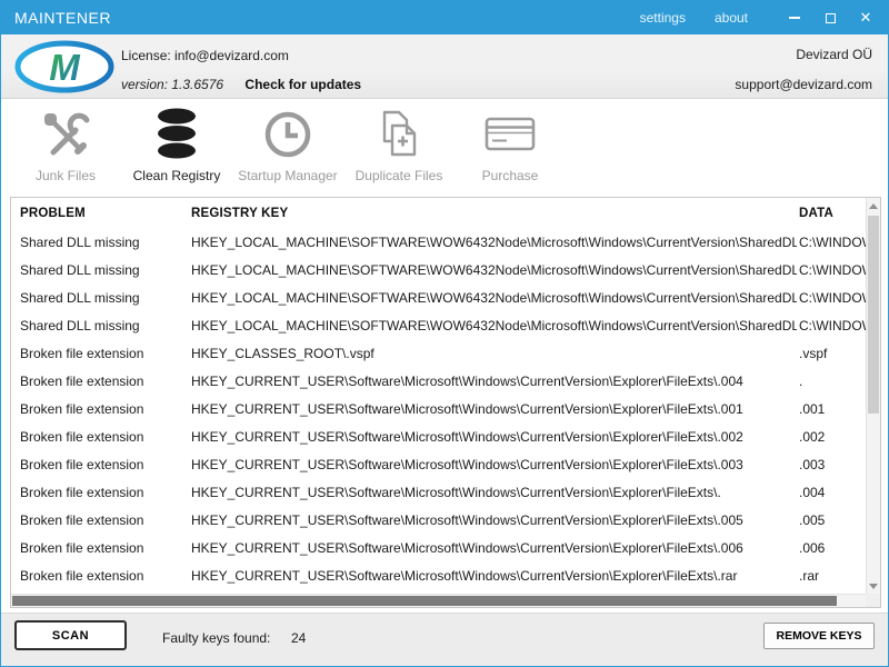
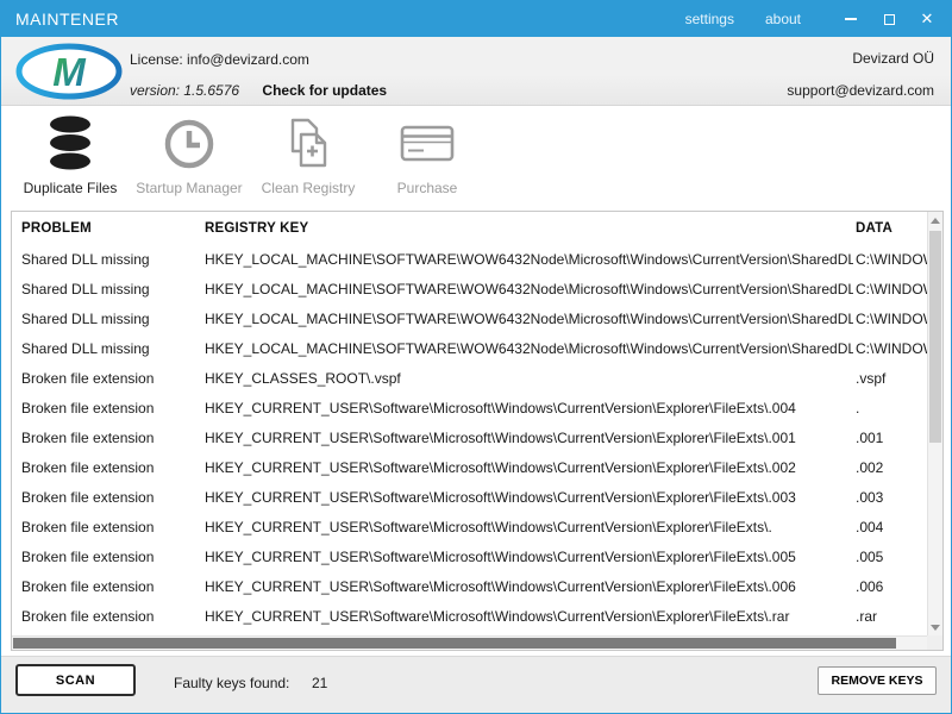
  MAINTENER
  settings
  about
  ✕
  M
  License: info@devizard.com
- version: 1.3.6576 Check for updates
+ version: 1.5.6576 Check for updates
  Devizard OÜ
  support@devizard.com
- Junk Files
- Clean Registry
+ Duplicate Files
  Startup Manager
- Duplicate Files
+ Clean Registry
  Purchase
  PROBLEM
  REGISTRY KEY
  DATA
  Shared DLL missing
  HKEY_LOCAL_MACHINE\SOFTWARE\WOW6432Node\Microsoft\Windows\CurrentVersion\SharedDL
  C:\WINDO
  Shared DLL missing
  HKEY_LOCAL_MACHINE\SOFTWARE\WOW6432Node\Microsoft\Windows\CurrentVersion\SharedDL
  C:\WINDO
  Shared DLL missing
  HKEY_LOCAL_MACHINE\SOFTWARE\WOW6432Node\Microsoft\Windows\CurrentVersion\SharedDL
  C:\WINDO
  Shared DLL missing
  HKEY_LOCAL_MACHINE\SOFTWARE\WOW6432Node\Microsoft\Windows\CurrentVersion\SharedDL
  C:\WINDO
  Broken file extension
  HKEY_CLASSES_ROOT\.vspf
  .vspf
  Broken file extension
  HKEY_CURRENT_USER\Software\Microsoft\Windows\CurrentVersion\Explorer\FileExts\.004
  .
  Broken file extension
  HKEY_CURRENT_USER\Software\Microsoft\Windows\CurrentVersion\Explorer\FileExts\.001
  .001
  Broken file extension
  HKEY_CURRENT_USER\Software\Microsoft\Windows\CurrentVersion\Explorer\FileExts\.002
  .002
  Broken file extension
  HKEY_CURRENT_USER\Software\Microsoft\Windows\CurrentVersion\Explorer\FileExts\.003
  .003
  Broken file extension
  HKEY_CURRENT_USER\Software\Microsoft\Windows\CurrentVersion\Explorer\FileExts\.
  .004
  Broken file extension
  HKEY_CURRENT_USER\Software\Microsoft\Windows\CurrentVersion\Explorer\FileExts\.005
  .005
  Broken file extension
  HKEY_CURRENT_USER\Software\Microsoft\Windows\CurrentVersion\Explorer\FileExts\.006
  .006
  Broken file extension
  HKEY_CURRENT_USER\Software\Microsoft\Windows\CurrentVersion\Explorer\FileExts\.rar
  .rar
  SCAN
  Faulty keys found:
- 24
+ 21
  REMOVE KEYS
